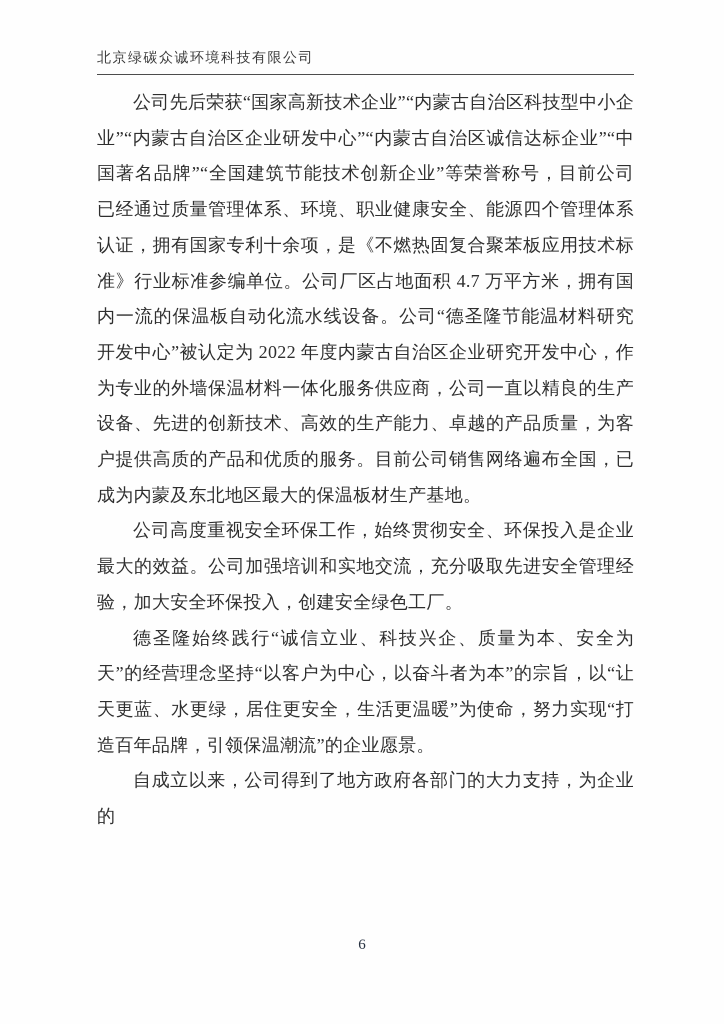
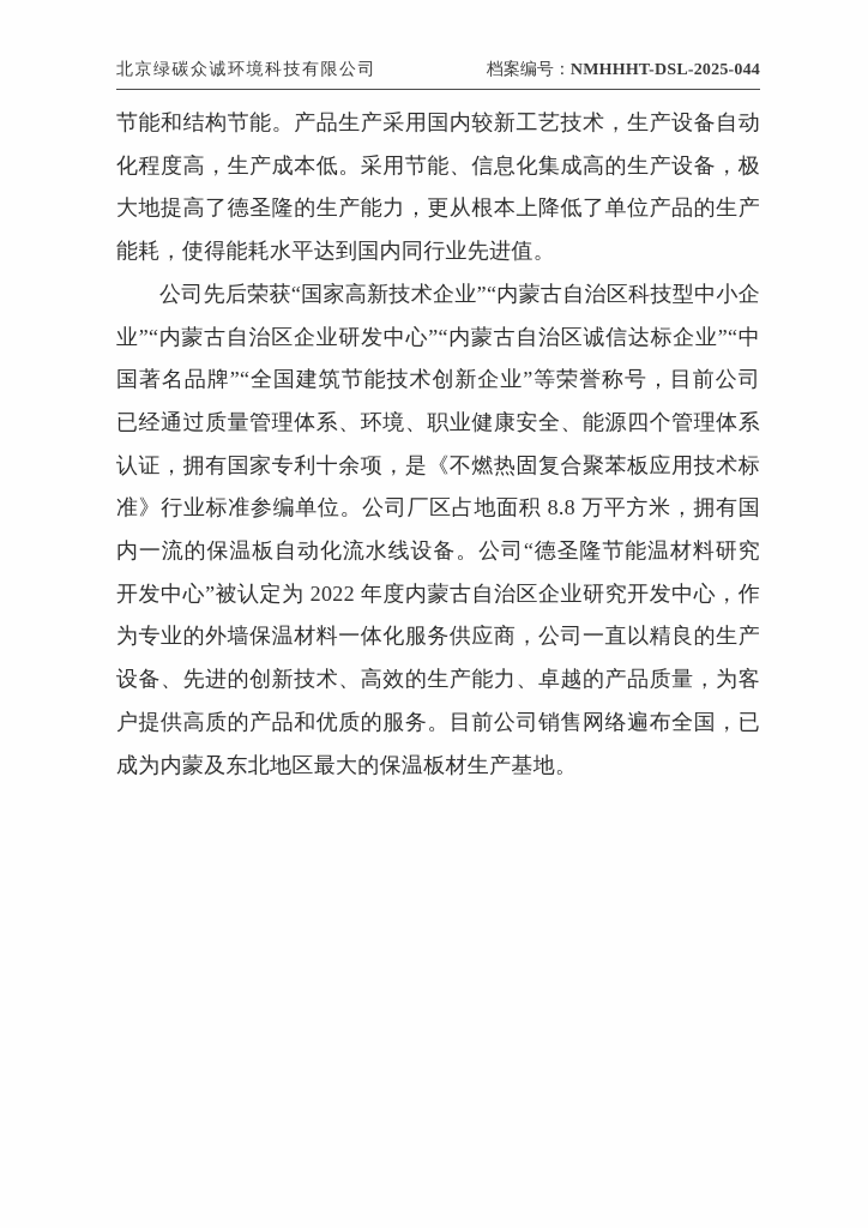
  北京绿碳众诚环境科技有限公司
+ 档案编号：NMHHHT-DSL-2025-044
+ 节能和结构节能。产品生产采用国内较新工艺技术，生产设备自动化程度高，生产成本低。采用节能、信息化集成高的生产设备，极大地提高了德圣隆的生产能力，更从根本上降低了单位产品的生产能耗，使得能耗水平达到国内同行业先进值。
- 公司先后荣获“国家高新技术企业”“内蒙古自治区科技型中小企业”“内蒙古自治区企业研发中心”“内蒙古自治区诚信达标企业”“中国著名品牌”“全国建筑节能技术创新企业”等荣誉称号，目前公司已经通过质量管理体系、环境、职业健康安全、能源四个管理体系认证，拥有国家专利十余项，是《不燃热固复合聚苯板应用技术标准》行业标准参编单位。公司厂区占地面积 4.7 万平方米，拥有国内一流的保温板自动化流水线设备。公司“德圣隆节能温材料研究开发中心”被认定为 2022 年度内蒙古自治区企业研究开发中心，作为专业的外墙保温材料一体化服务供应商，公司一直以精良的生产设备、先进的创新技术、高效的生产能力、卓越的产品质量，为客户提供高质的产品和优质的服务。目前公司销售网络遍布全国，已成为内蒙及东北地区最大的保温板材生产基地。
+ 公司先后荣获“国家高新技术企业”“内蒙古自治区科技型中小企业”“内蒙古自治区企业研发中心”“内蒙古自治区诚信达标企业”“中国著名品牌”“全国建筑节能技术创新企业”等荣誉称号，目前公司已经通过质量管理体系、环境、职业健康安全、能源四个管理体系认证，拥有国家专利十余项，是《不燃热固复合聚苯板应用技术标准》行业标准参编单位。公司厂区占地面积 8.8 万平方米，拥有国内一流的保温板自动化流水线设备。公司“德圣隆节能温材料研究开发中心”被认定为 2022 年度内蒙古自治区企业研究开发中心，作为专业的外墙保温材料一体化服务供应商，公司一直以精良的生产设备、先进的创新技术、高效的生产能力、卓越的产品质量，为客户提供高质的产品和优质的服务。目前公司销售网络遍布全国，已成为内蒙及东北地区最大的保温板材生产基地。
- 公司高度重视安全环保工作，始终贯彻安全、环保投入是企业最大的效益。公司加强培训和实地交流，充分吸取先进安全管理经验，加大安全环保投入，创建安全绿色工厂。
- 德圣隆始终践行“诚信立业、科技兴企、质量为本、安全为天”的经营理念坚持“以客户为中心，以奋斗者为本”的宗旨，以“让天更蓝、水更绿，居住更安全，生活更温暖”为使命，努力实现“打造百年品牌，引领保温潮流”的企业愿景。
- 自成立以来，公司得到了地方政府各部门的大力支持，为企业的
- 6
